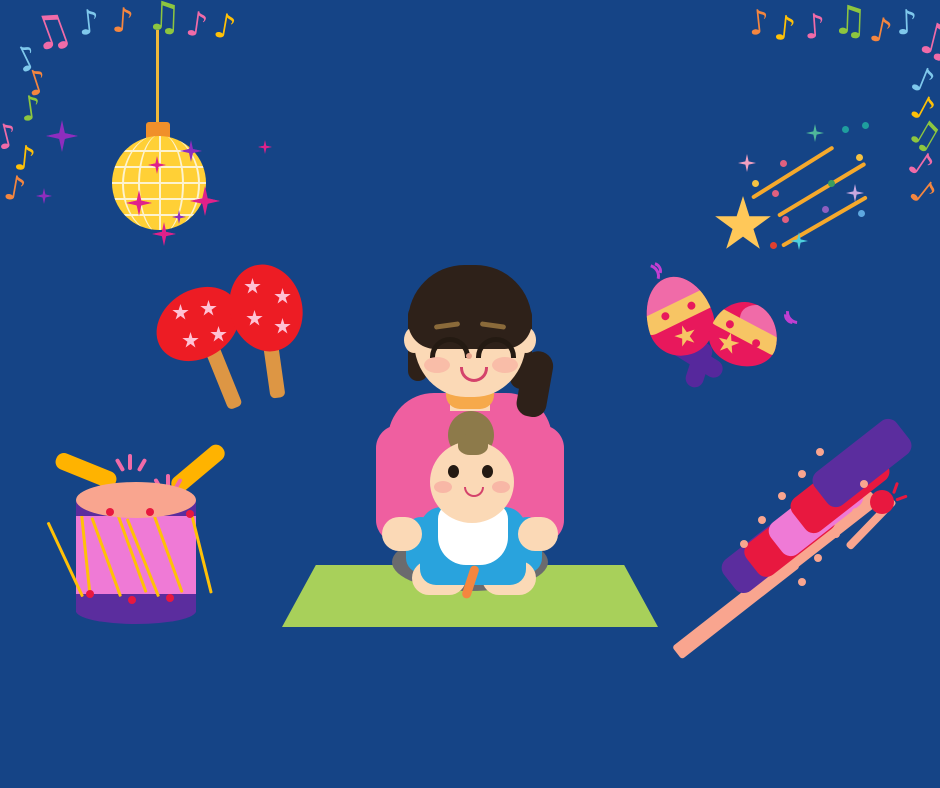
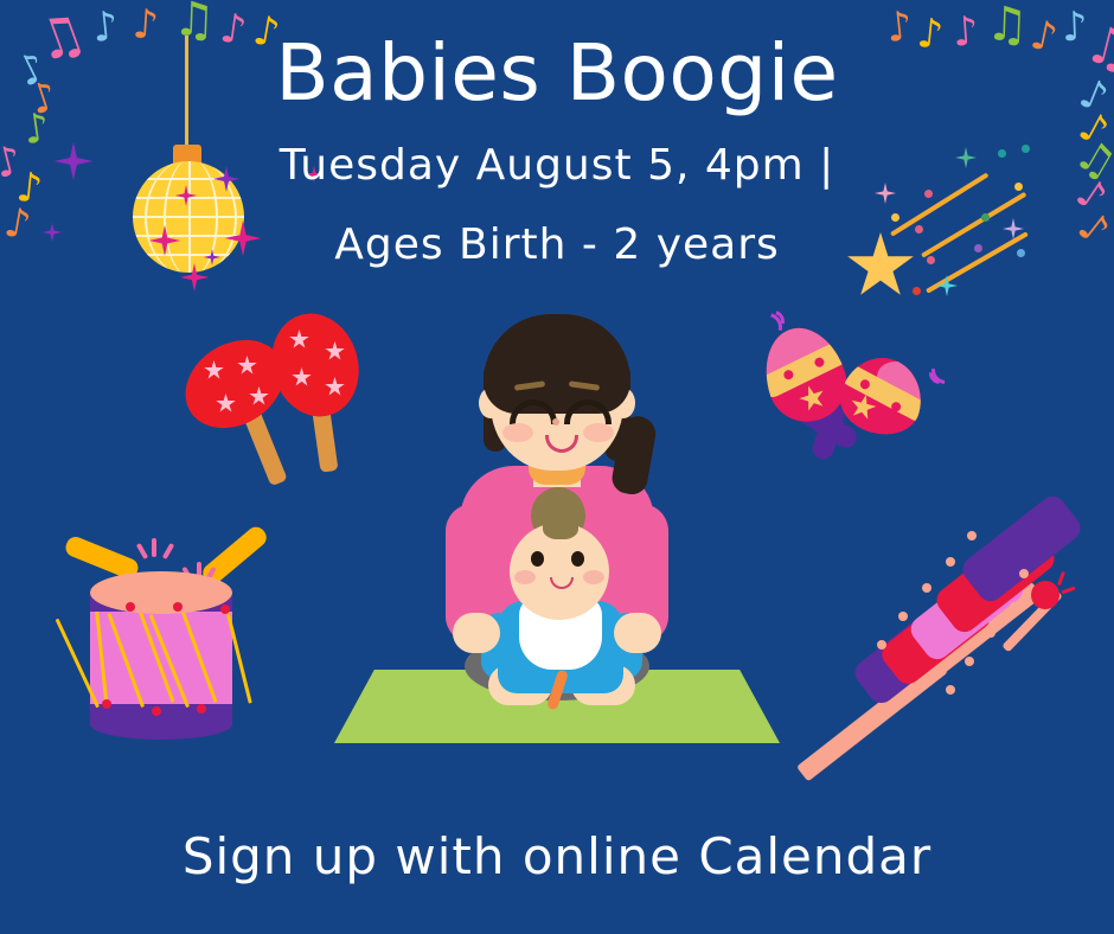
+ Babies Boogie
+ Tuesday August 5, 4pm |
+ Ages Birth - 2 years
+ Sign up with online Calendar
